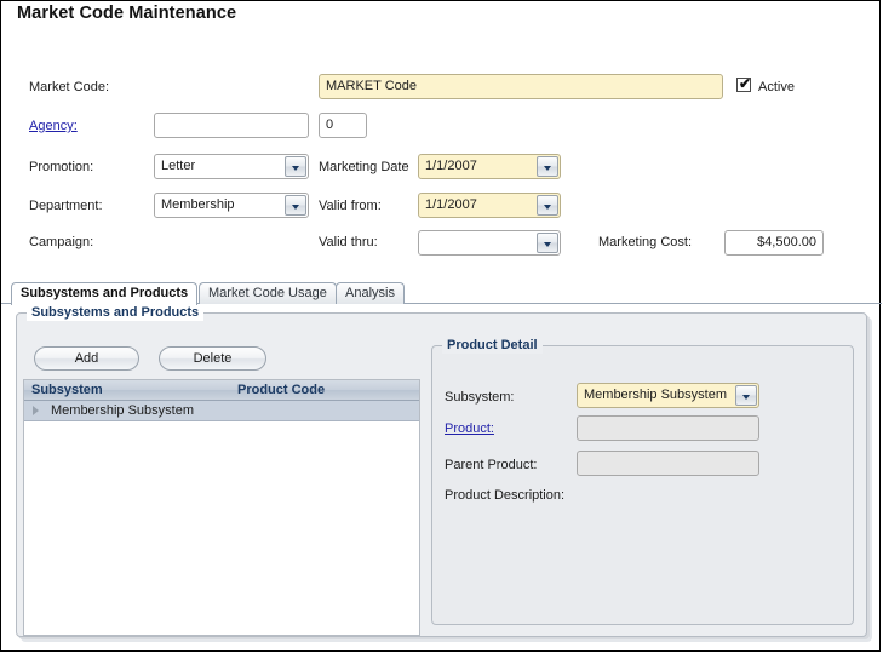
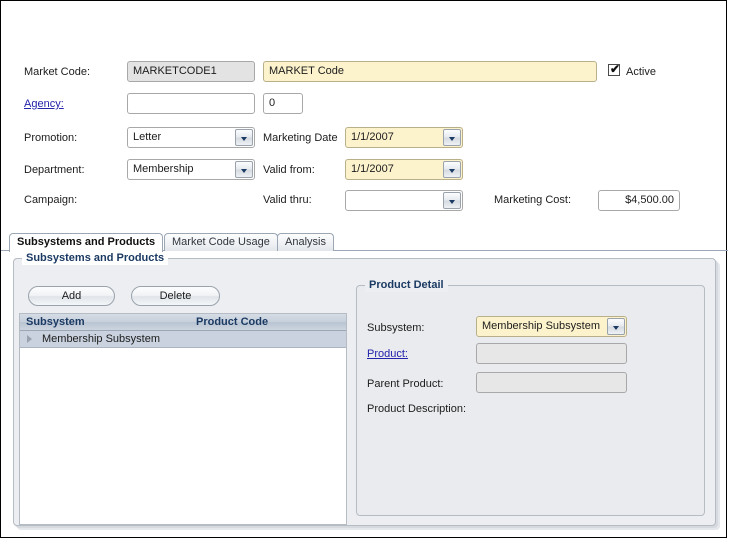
- Market Code Maintenance
  Market Code:
+ MARKETCODE1
  MARKET Code
  ✔
  Active
  Agency:
  0
  Promotion:
  Letter
  Marketing Date
  1/1/2007
  Department:
  Membership
  Valid from:
  1/1/2007
  Campaign:
  Valid thru:
  Marketing Cost:
  $4,500.00
  Subsystems and Products
  Market Code Usage
  Analysis
  Subsystems and Products
  Add
  Delete
  Subsystem
  Product Code
  Membership Subsystem
  Product Detail
  Subsystem:
  Membership Subsystem
  Product:
  Parent Product:
  Product Description:
